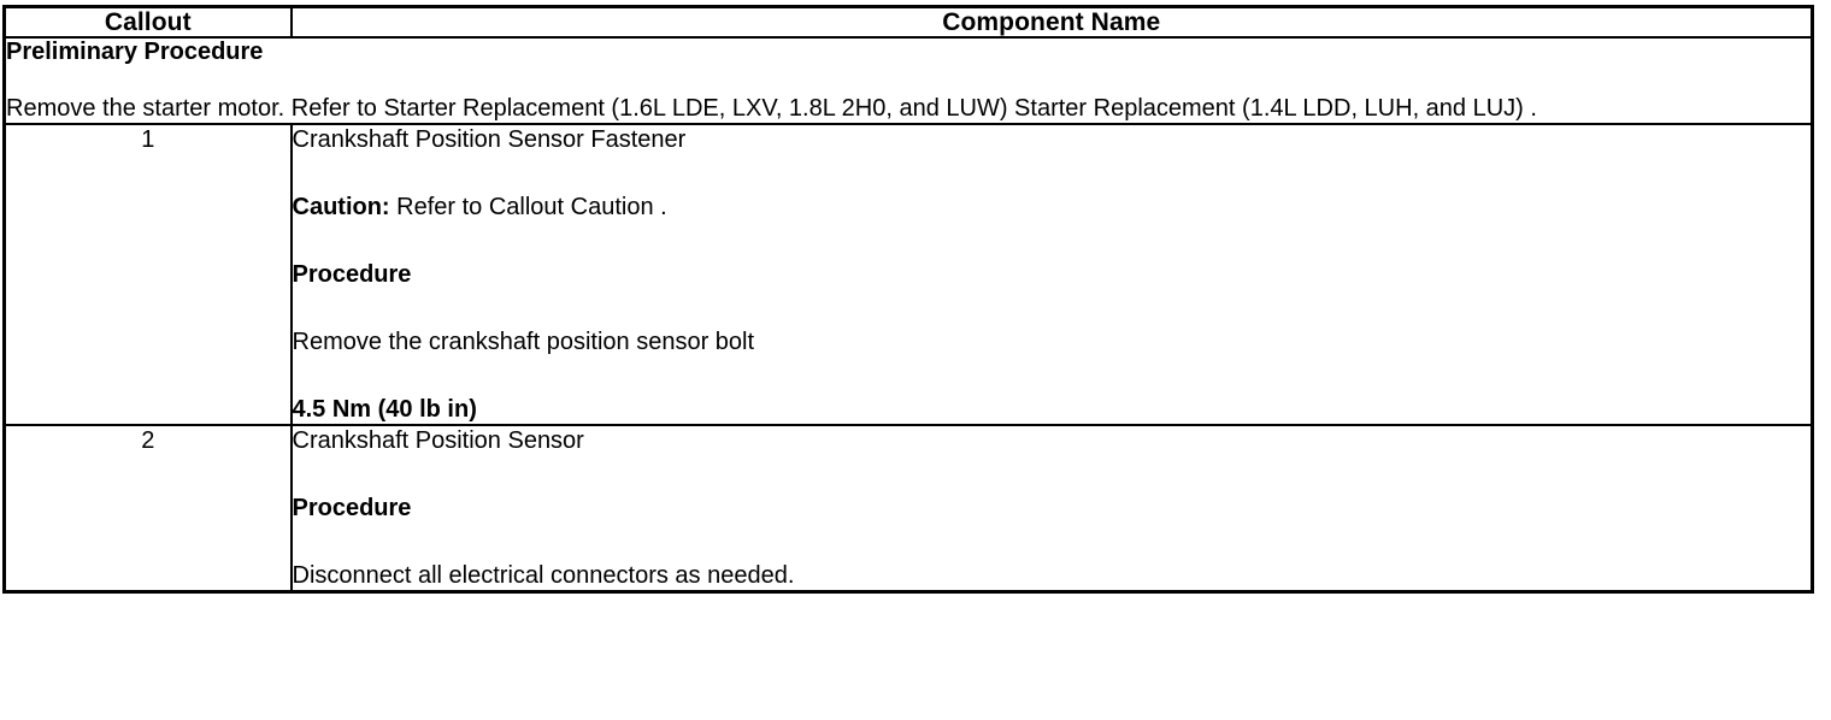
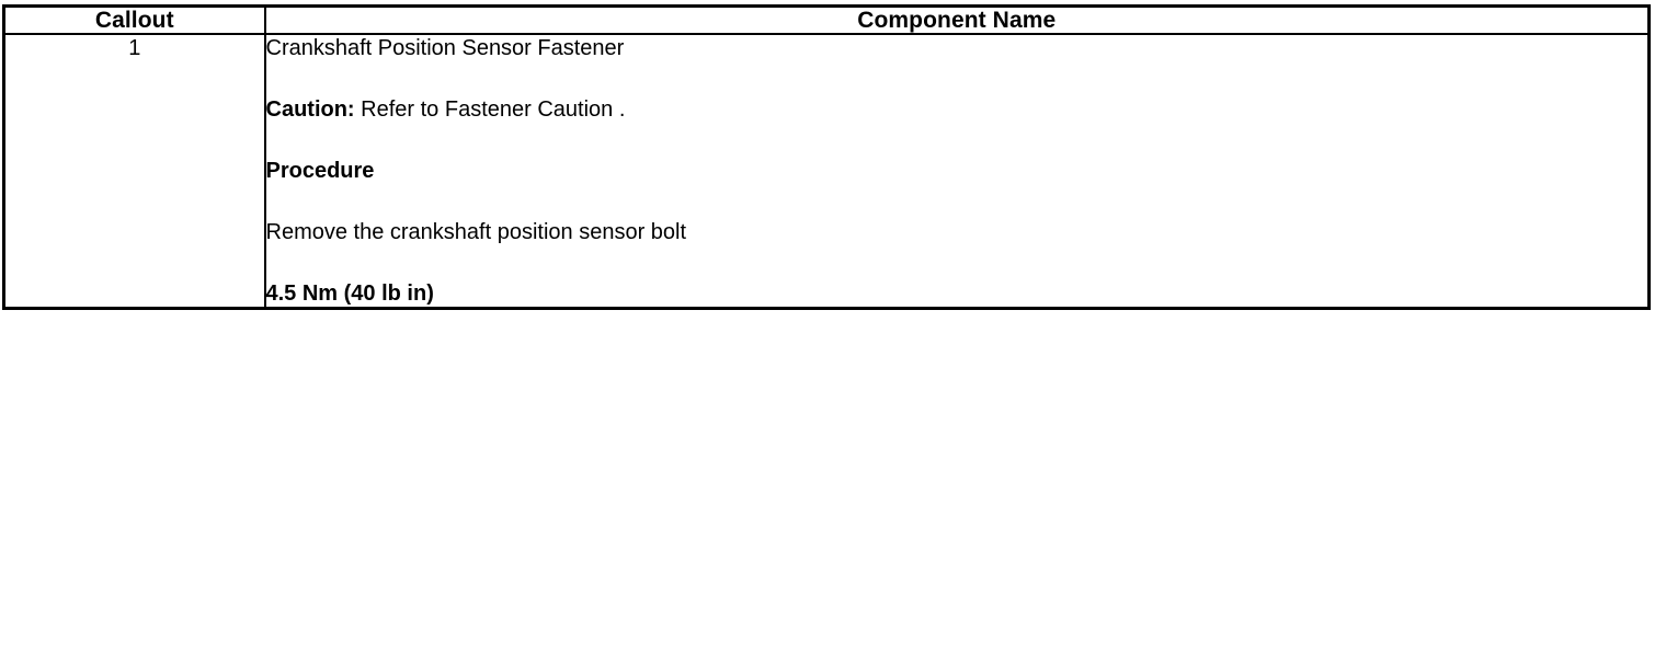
  Callout	Component Name
- Preliminary Procedure Remove the starter motor. Refer to Starter Replacement (1.6L LDE, LXV, 1.8L 2H0, and LUW) Starter Replacement (1.4L LDD, LUH, and LUJ) .
- 1	Crankshaft Position Sensor Fastener Caution: Refer to Callout Caution . Procedure Remove the crankshaft position sensor bolt 4.5 Nm (40 lb in)
+ 1	Crankshaft Position Sensor Fastener Caution: Refer to Fastener Caution . Procedure Remove the crankshaft position sensor bolt 4.5 Nm (40 lb in)
- 2	Crankshaft Position Sensor Procedure Disconnect all electrical connectors as needed.
